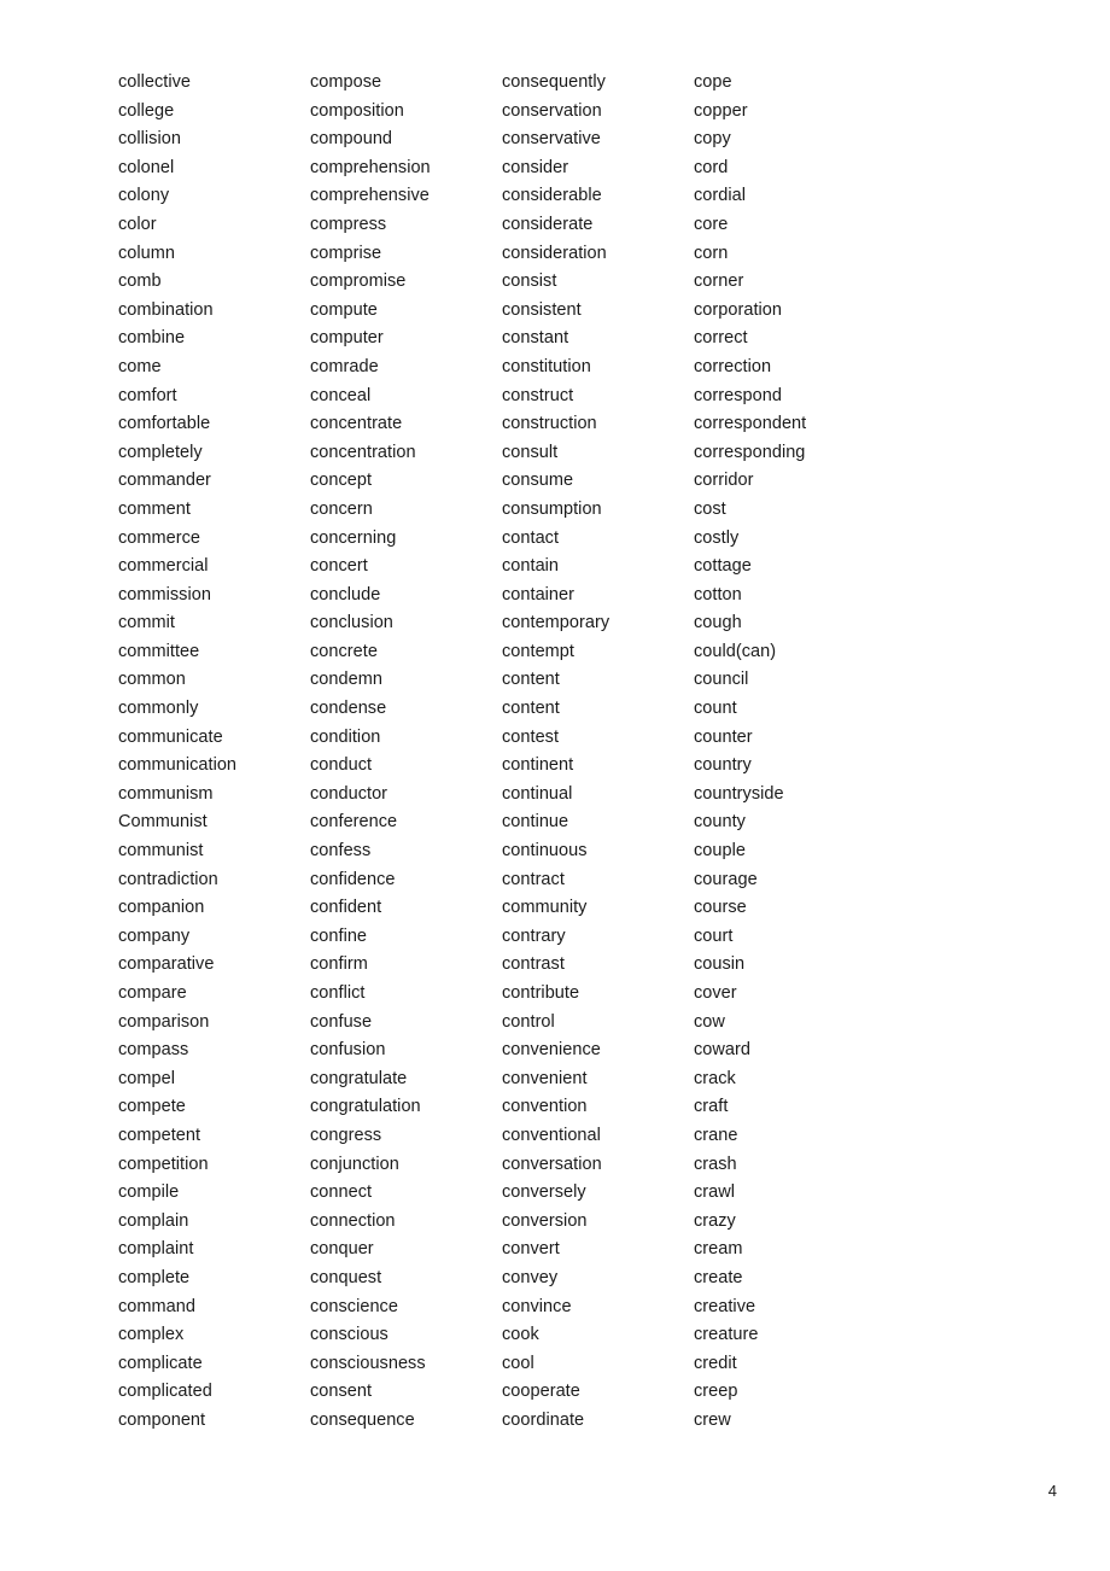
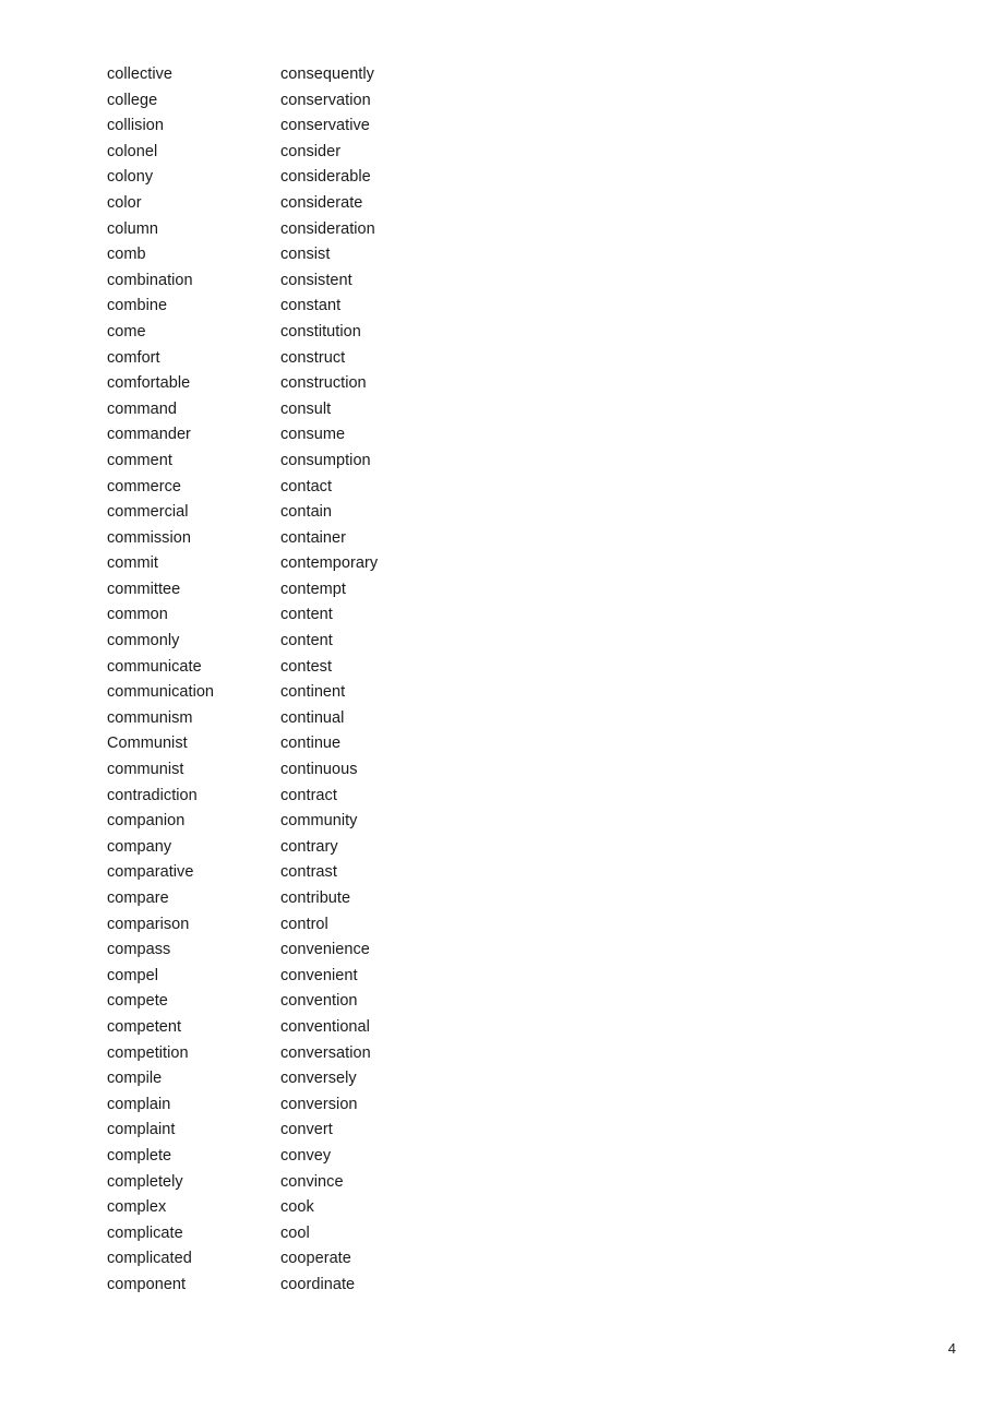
  collective
  college
  collision
  colonel
  colony
  color
  column
  comb
  combination
  combine
  come
  comfort
  comfortable
- completely
+ command
  commander
  comment
  commerce
  commercial
  commission
  commit
  committee
  common
  commonly
  communicate
  communication
  communism
  Communist
  communist
  contradiction
  companion
  company
  comparative
  compare
  comparison
  compass
  compel
  compete
  competent
  competition
  compile
  complain
  complaint
  complete
- command
+ completely
  complex
  complicate
  complicated
  component
- compose
- composition
- compound
- comprehension
- comprehensive
- compress
- comprise
- compromise
- compute
- computer
- comrade
- conceal
- concentrate
- concentration
- concept
- concern
- concerning
- concert
- conclude
- conclusion
- concrete
- condemn
- condense
- condition
- conduct
- conductor
- conference
- confess
- confidence
- confident
- confine
- confirm
- conflict
- confuse
- confusion
- congratulate
- congratulation
- congress
- conjunction
- connect
- connection
- conquer
- conquest
- conscience
- conscious
- consciousness
- consent
- consequence
  consequently
  conservation
  conservative
  consider
  considerable
  considerate
  consideration
  consist
  consistent
  constant
  constitution
  construct
  construction
  consult
  consume
  consumption
  contact
  contain
  container
  contemporary
  contempt
  content
  content
  contest
  continent
  continual
  continue
  continuous
  contract
  community
  contrary
  contrast
  contribute
  control
  convenience
  convenient
  convention
  conventional
  conversation
  conversely
  conversion
  convert
  convey
  convince
  cook
  cool
  cooperate
  coordinate
- cope
- copper
- copy
- cord
- cordial
- core
- corn
- corner
- corporation
- correct
- correction
- correspond
- correspondent
- corresponding
- corridor
- cost
- costly
- cottage
- cotton
- cough
- could(can)
- council
- count
- counter
- country
- countryside
- county
- couple
- courage
- course
- court
- cousin
- cover
- cow
- coward
- crack
- craft
- crane
- crash
- crawl
- crazy
- cream
- create
- creative
- creature
- credit
- creep
- crew
  4
